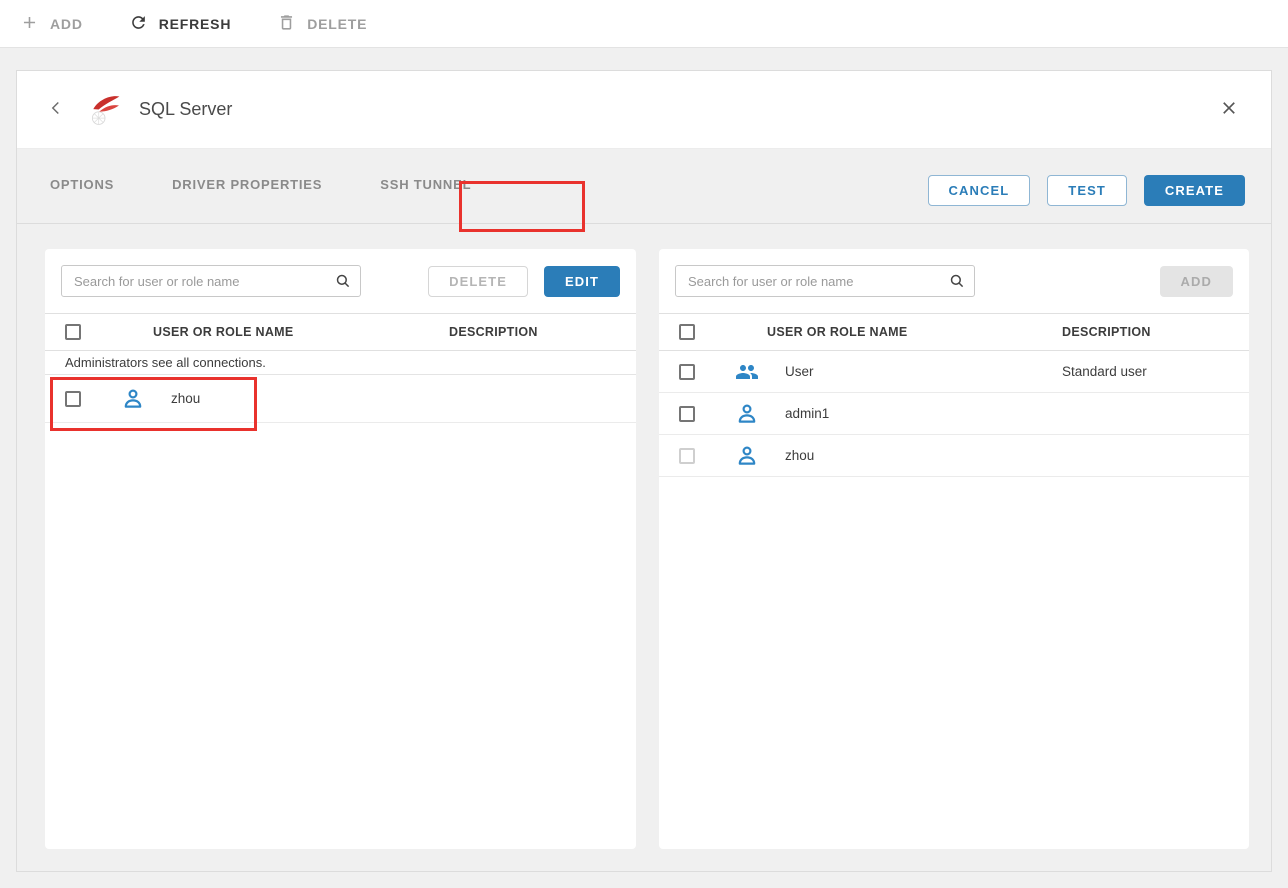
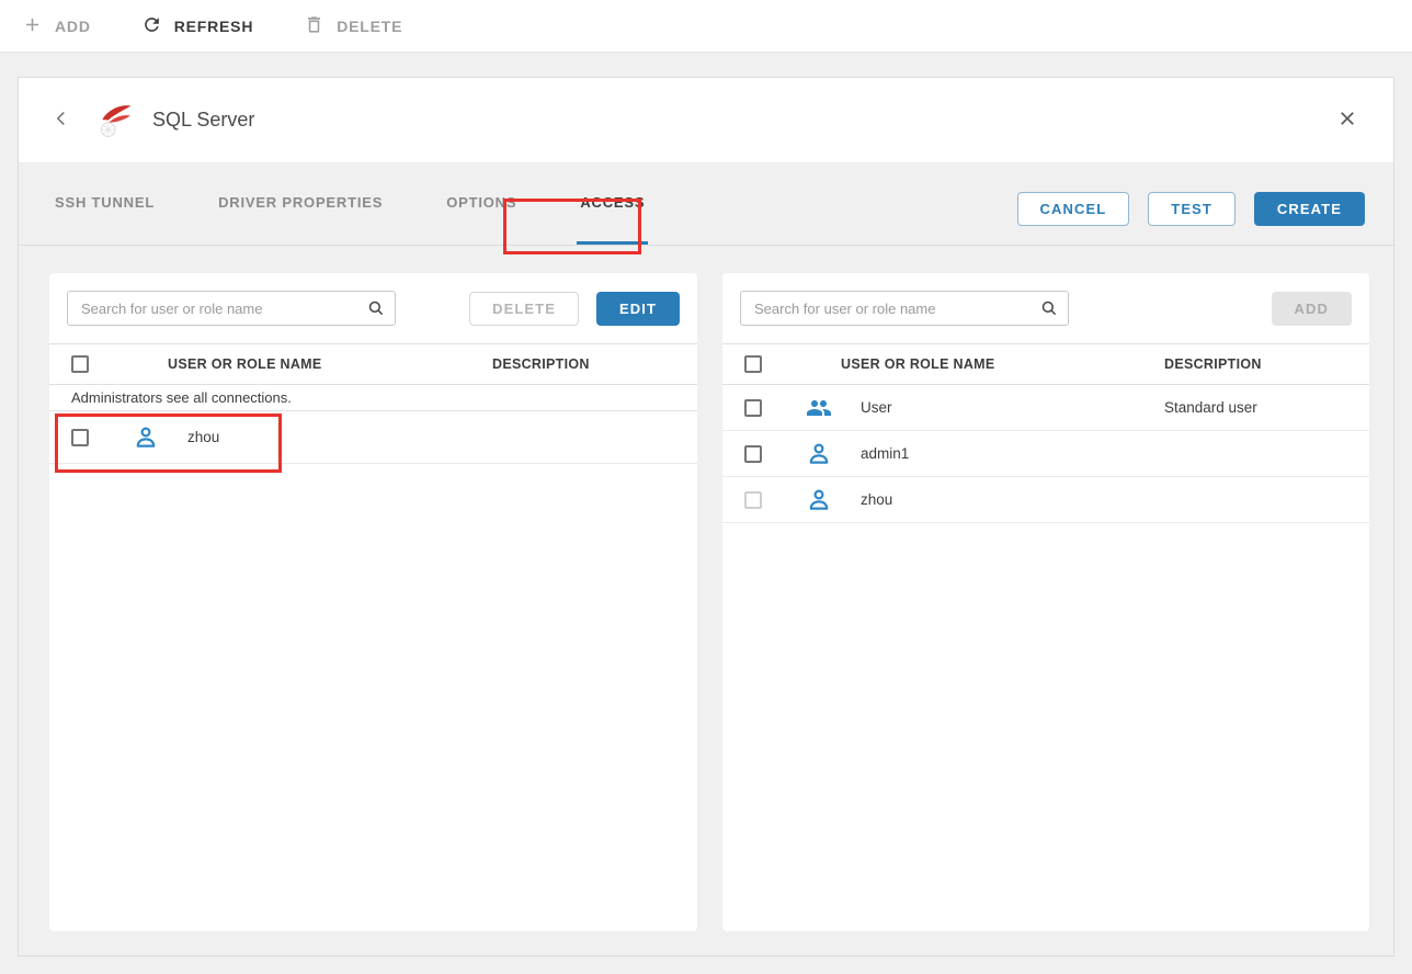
  ADD
  REFRESH
  DELETE
  SQL Server
- OPTIONS
+ SSH TUNNEL
  DRIVER PROPERTIES
- SSH TUNNEL
+ OPTIONS
+ ACCESS
  CANCEL
  TEST
  CREATE
  Search for user or role name
  DELETE
  EDIT
  USER OR ROLE NAME
  DESCRIPTION
  Administrators see all connections.
  zhou
  Search for user or role name
  ADD
  USER OR ROLE NAME
  DESCRIPTION
  User
  Standard user
  admin1
  zhou
